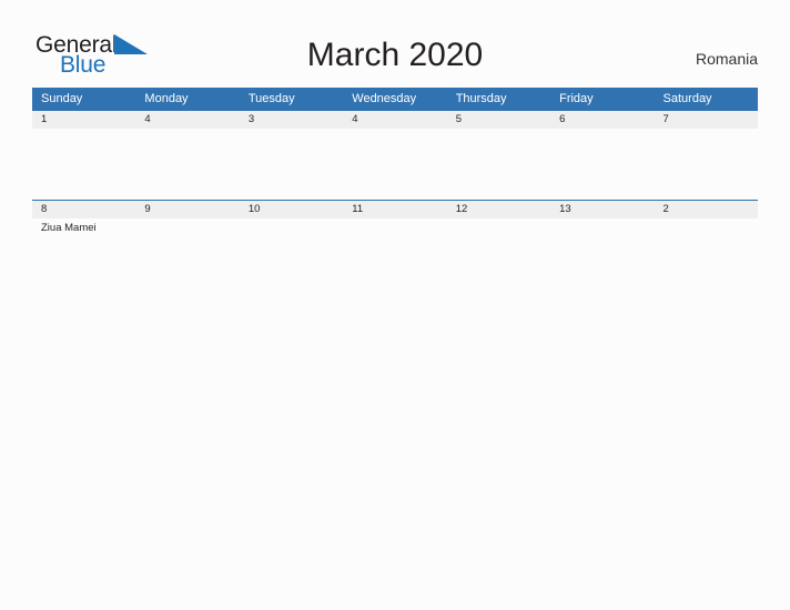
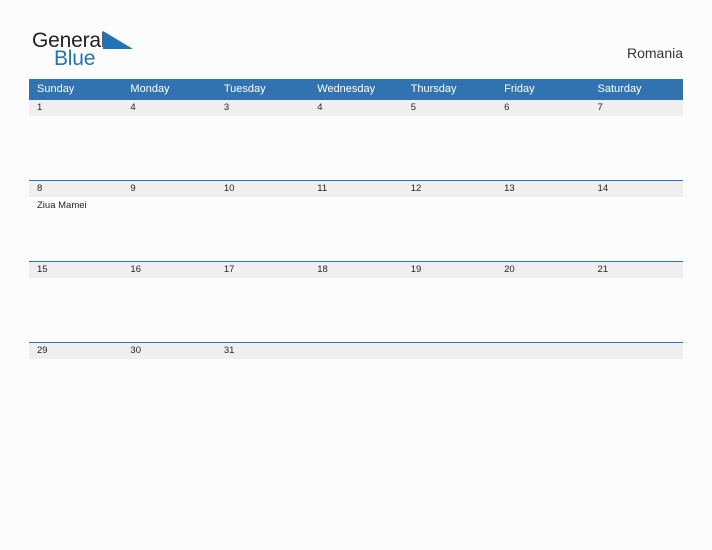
  Genera
  Blue
- March 2020
  Romania
  Sunday	Monday	Tuesday	Wednesday	Thursday	Friday	Saturday
  1	4	3	4	5	6	7
- 8Ziua Mamei	9	10	11	12	13	2
+ 8Ziua Mamei	9	10	11	12	13	14
+ 15	16	17	18	19	20	21
+ 29	30	31
